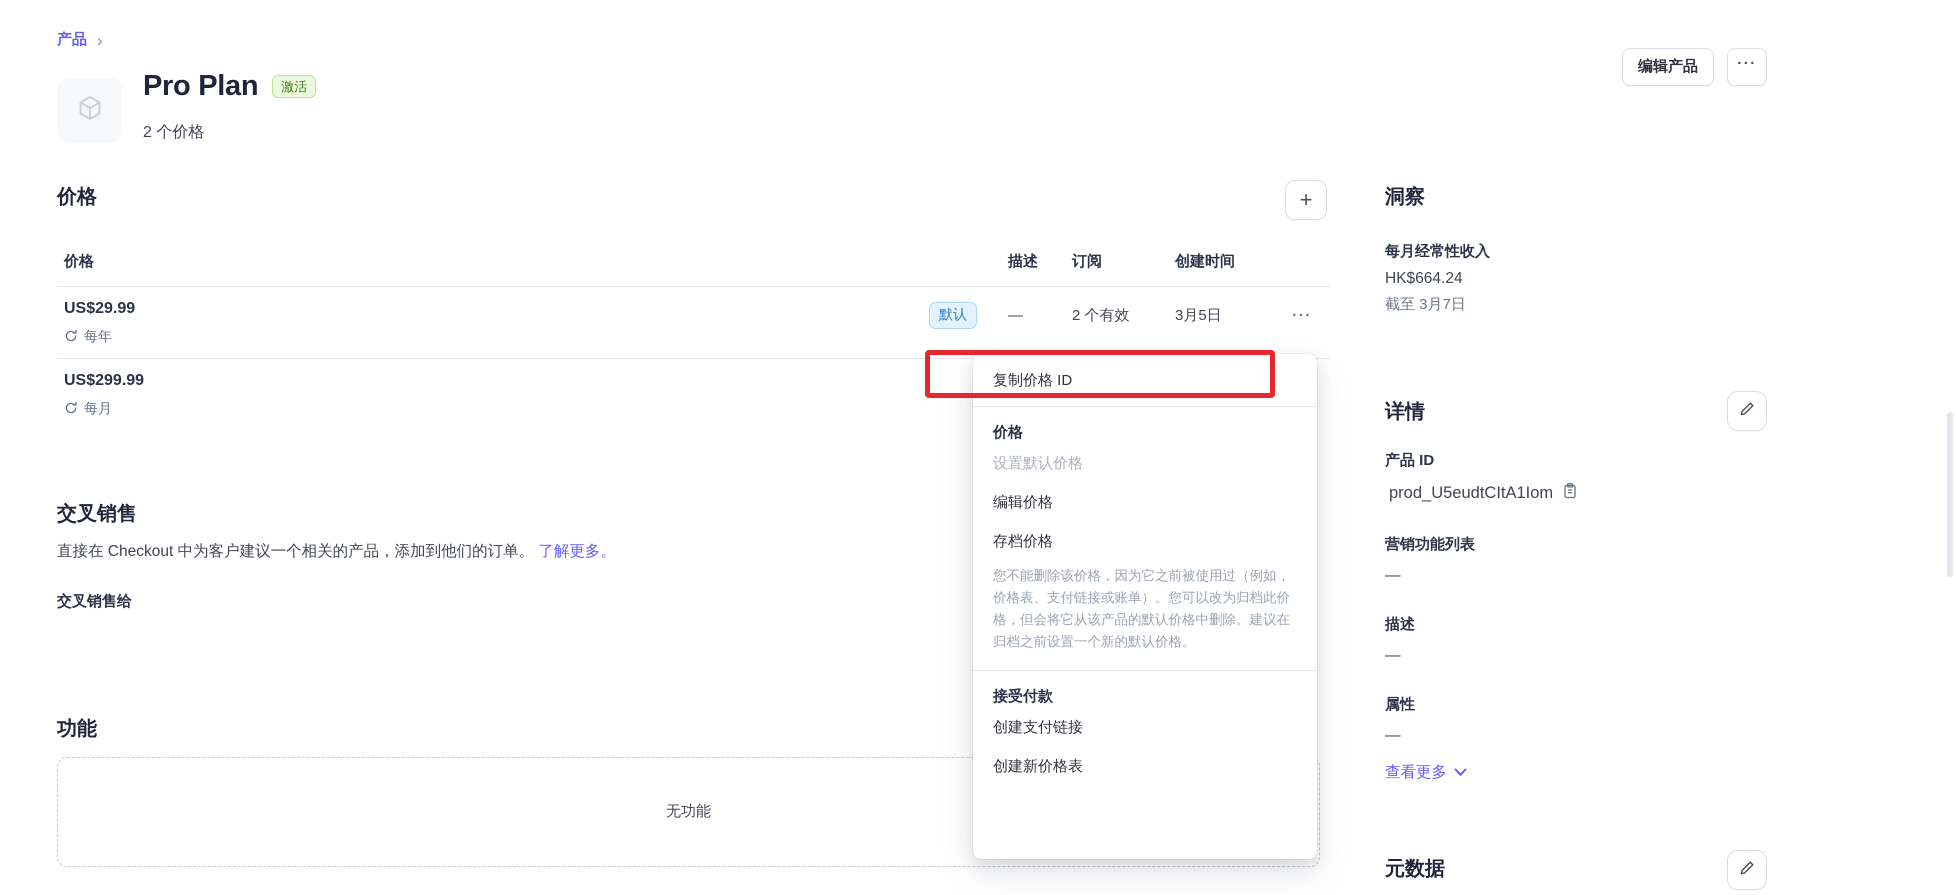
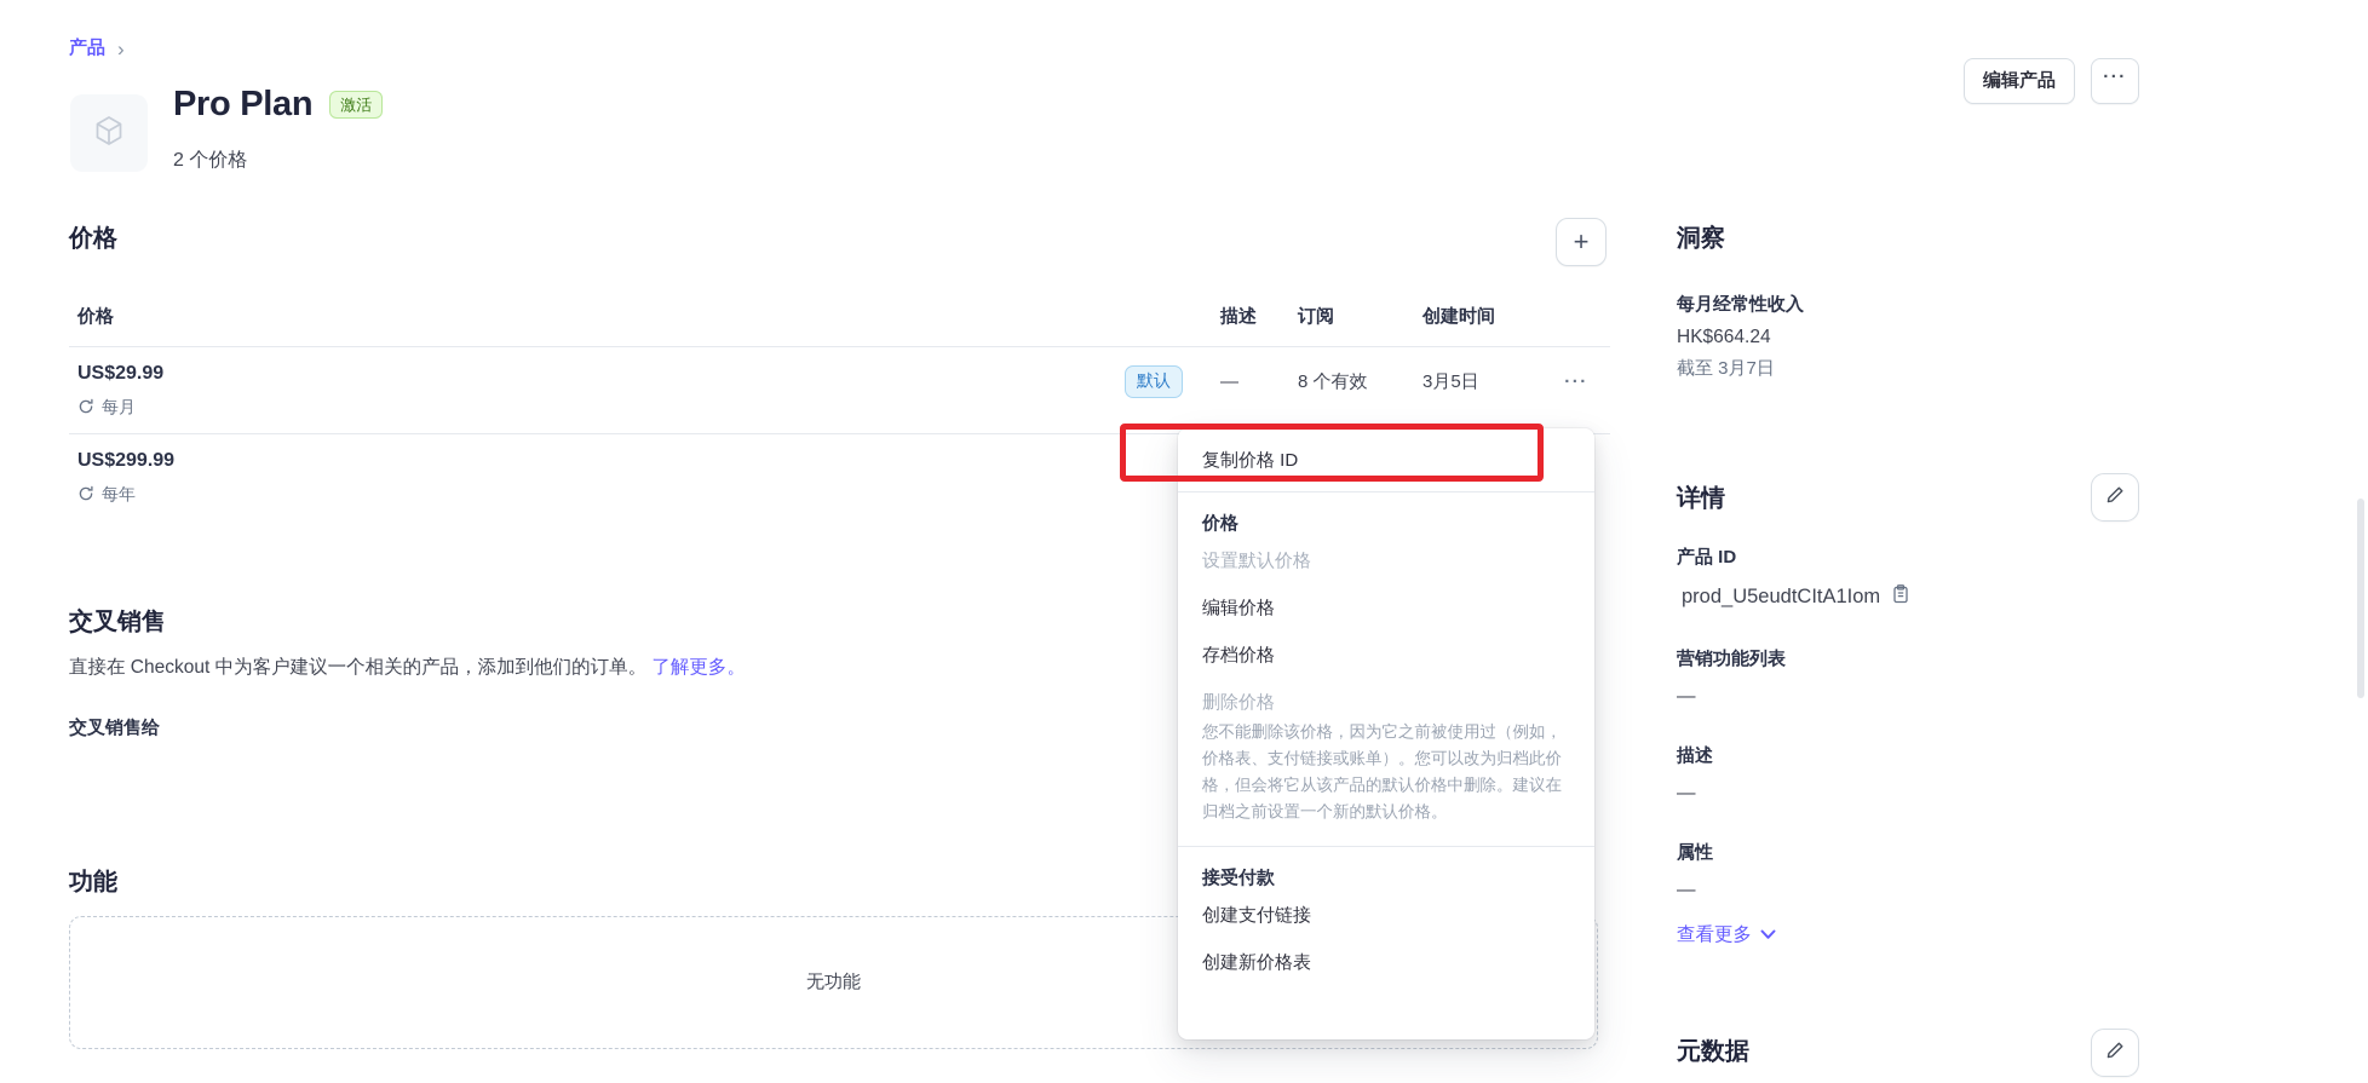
  产品
  ›
  Pro Plan
  激活
  2 个价格
  编辑产品
  ···
  价格
  +
  价格
  描述
  订阅
  创建时间
  US$29.99
- 每年
+ 每月
  默认
  —
- 2 个有效
+ 8 个有效
  3月5日
  ···
  US$299.99
- 每月
+ 每年
  交叉销售
  直接在 Checkout 中为客户建议一个相关的产品，添加到他们的订单。 了解更多。
  交叉销售给
  功能
  无功能
  复制价格 ID
  价格
  设置默认价格
  编辑价格
  存档价格
+ 删除价格
  您不能删除该价格，因为它之前被使用过（例如，价格表、支付链接或账单）。您可以改为归档此价格，但会将它从该产品的默认价格中删除。建议在归档之前设置一个新的默认价格。
  接受付款
  创建支付链接
  创建新价格表
  洞察
  每月经常性收入
  HK$664.24
  截至 3月7日
  详情
  产品 ID
  prod_U5eudtCItA1Iom
  营销功能列表
  —
  描述
  —
  属性
  —
  查看更多
  元数据
